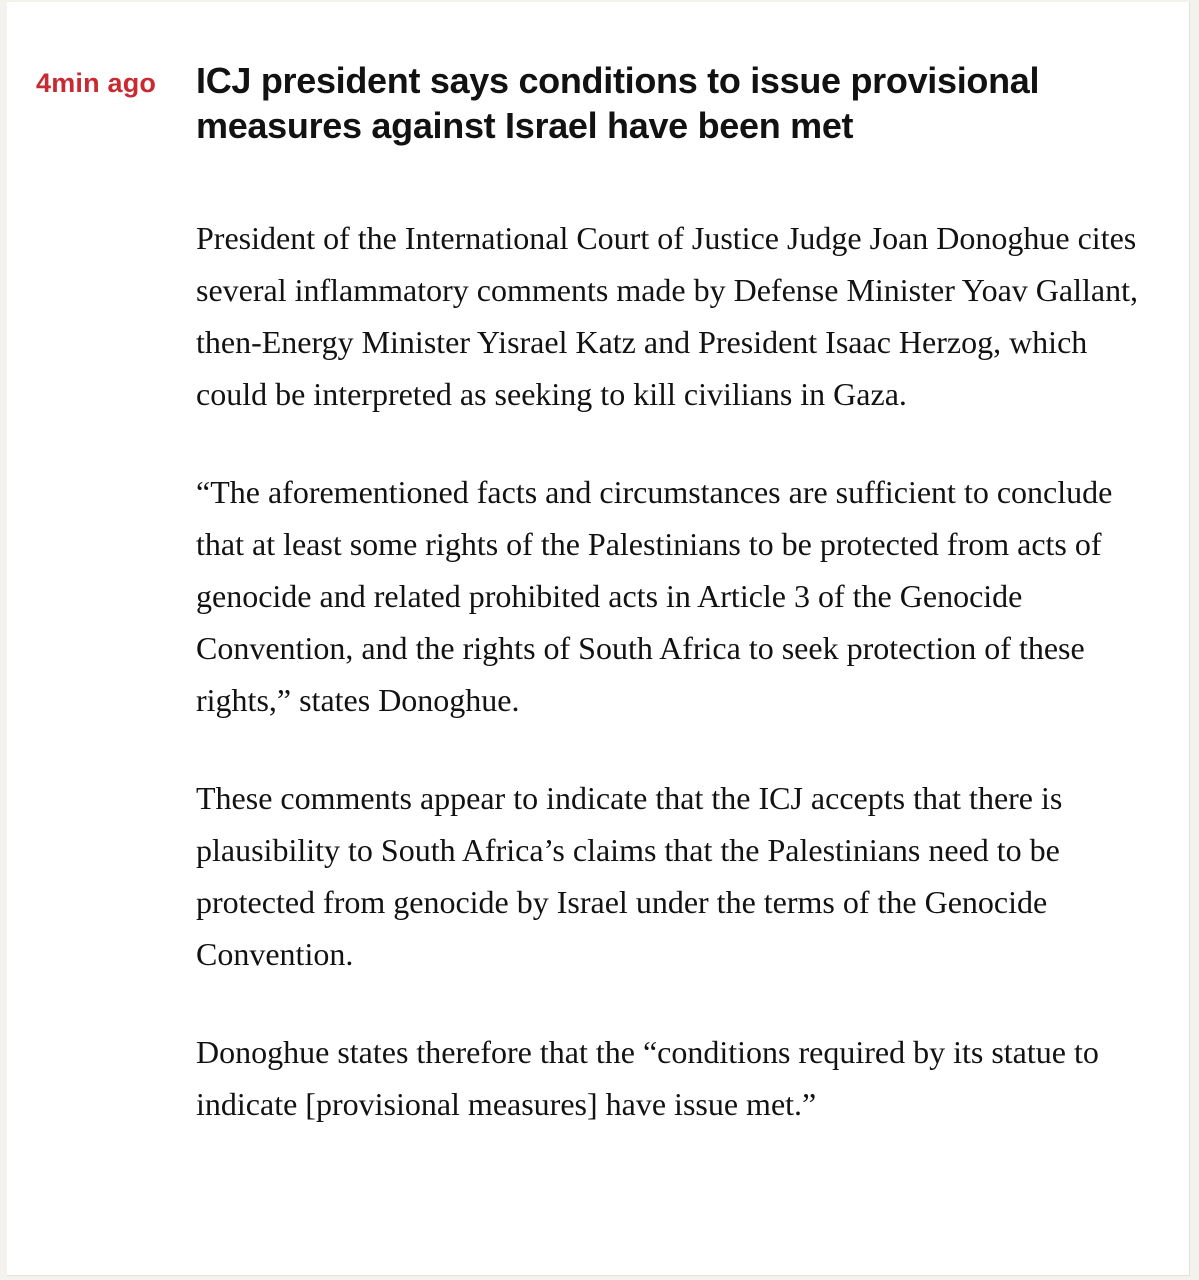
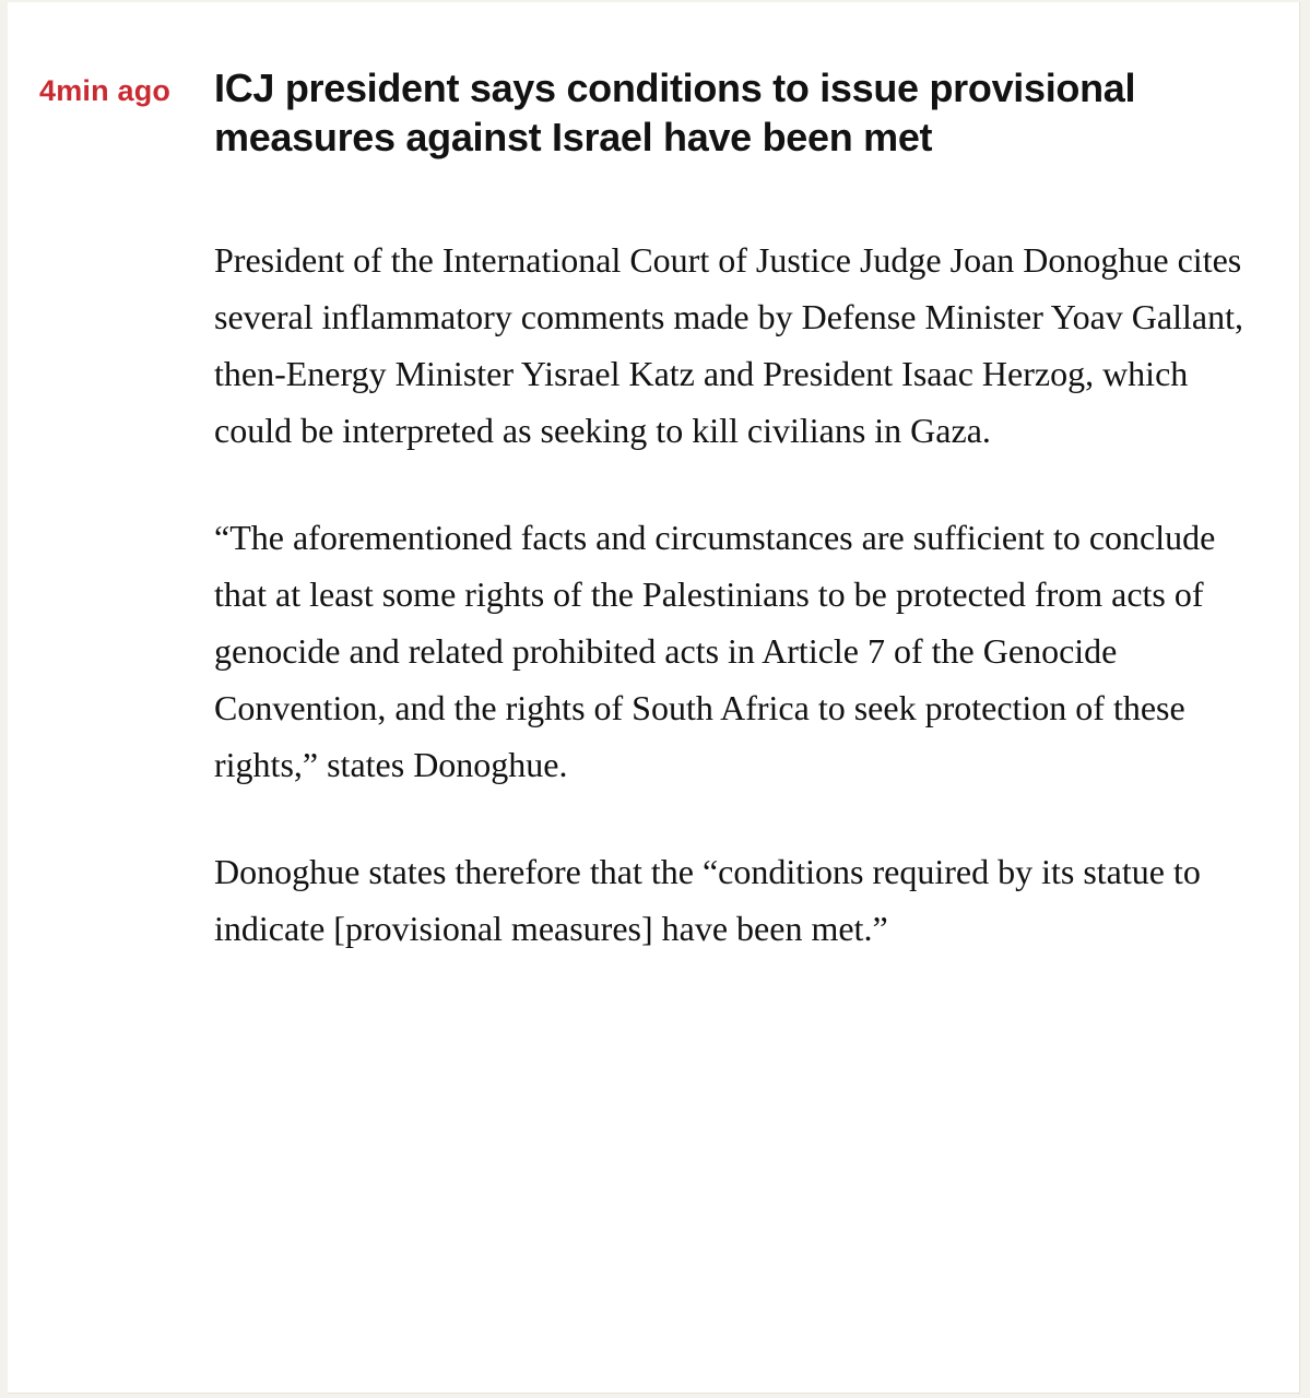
  4min ago
  ICJ president says conditions to issue provisional measures against Israel have been met
  President of the International Court of Justice Judge Joan Donoghue cites several inflammatory comments made by Defense Minister Yoav Gallant, then-Energy Minister Yisrael Katz and President Isaac Herzog, which could be interpreted as seeking to kill civilians in Gaza.
- “The aforementioned facts and circumstances are sufficient to conclude that at least some rights of the Palestinians to be protected from acts of genocide and related prohibited acts in Article 3 of the Genocide Convention, and the rights of South Africa to seek protection of these rights,” states Donoghue.
+ “The aforementioned facts and circumstances are sufficient to conclude that at least some rights of the Palestinians to be protected from acts of genocide and related prohibited acts in Article 7 of the Genocide Convention, and the rights of South Africa to seek protection of these rights,” states Donoghue.
- These comments appear to indicate that the ICJ accepts that there is plausibility to South Africa’s claims that the Palestinians need to be protected from genocide by Israel under the terms of the Genocide Convention.
- Donoghue states therefore that the “conditions required by its statue to indicate [provisional measures] have issue met.”
+ Donoghue states therefore that the “conditions required by its statue to indicate [provisional measures] have been met.”
